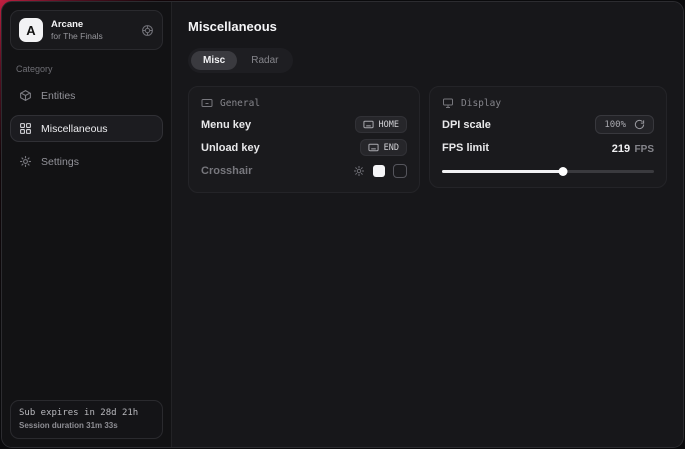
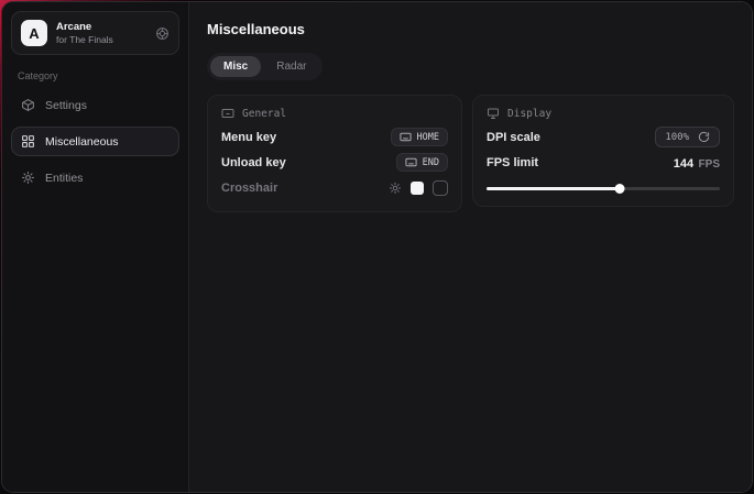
  A
  Arcane
  for The Finals
  Category
- Entities
+ Settings
  Miscellaneous
- Settings
+ Entities
- Sub expires in 28d 21h
- Session duration 31m 33s
  Miscellaneous
  Misc
  Radar
  General
  Menu key
  HOME
  Unload key
  END
  Crosshair
  Display
  DPI scale
  100%
  FPS limit
- 219 FPS
+ 144 FPS
